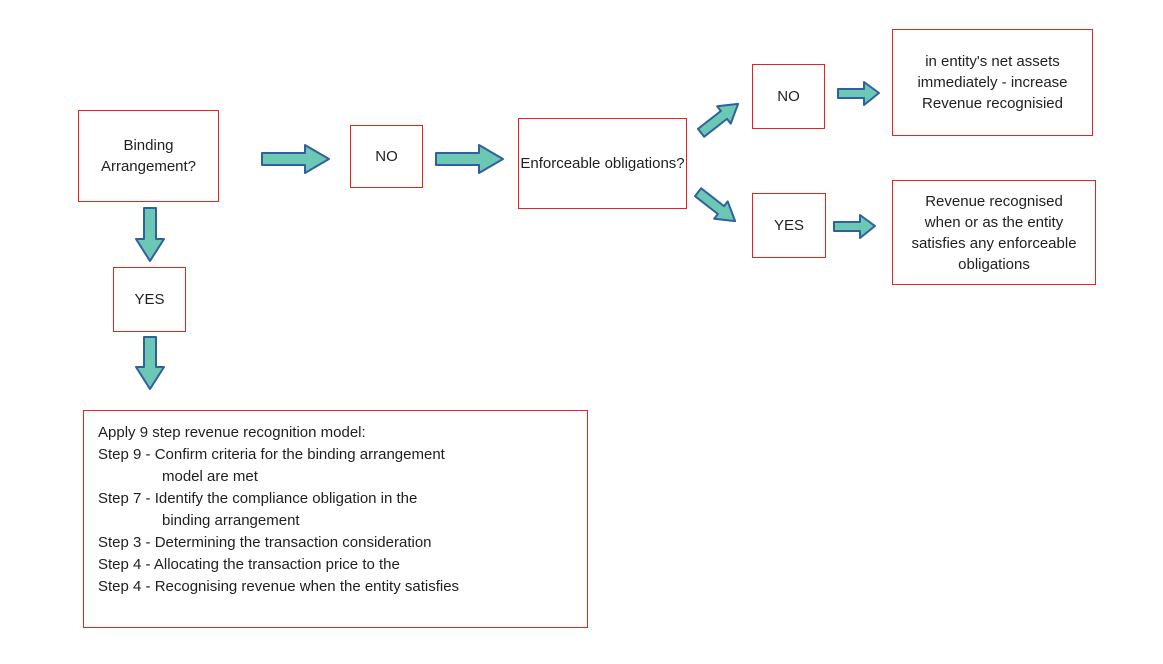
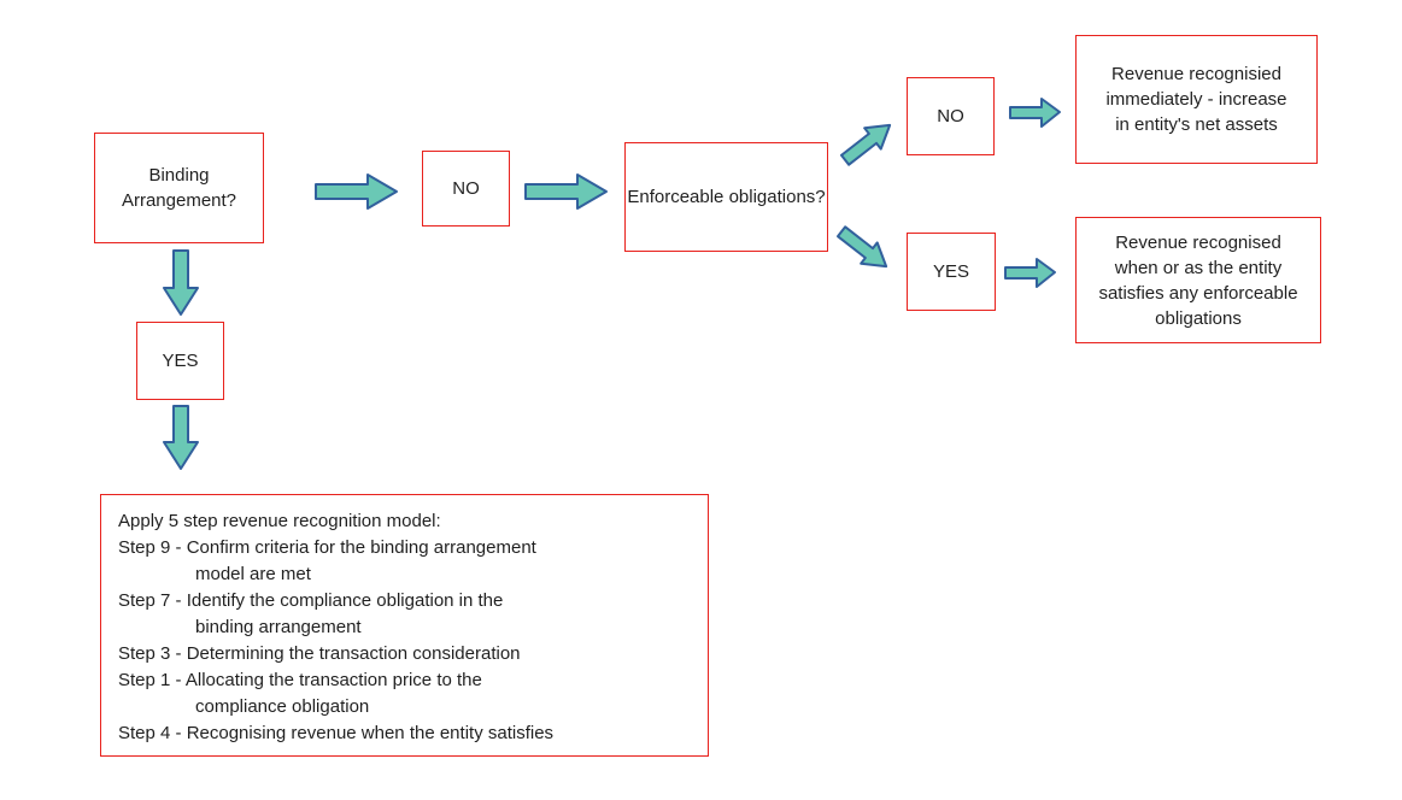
  Binding Arrangement?
  NO
  Enforceable obligations?
  NO
- in entity's net assets
+ Revenue recognisied
  immediately - increase
- Revenue recognisied
+ in entity's net assets
  YES
  Revenue recognised
  when or as the entity
  satisfies any enforceable
  obligations
  YES
- Apply 9 step revenue recognition model:
+ Apply 5 step revenue recognition model:
  Step 9 - Confirm criteria for the binding arrangement
  model are met
  Step 7 - Identify the compliance obligation in the
  binding arrangement
  Step 3 - Determining the transaction consideration
- Step 4 - Allocating the transaction price to the
+ Step 1 - Allocating the transaction price to the
+ compliance obligation
  Step 4 - Recognising revenue when the entity satisfies
